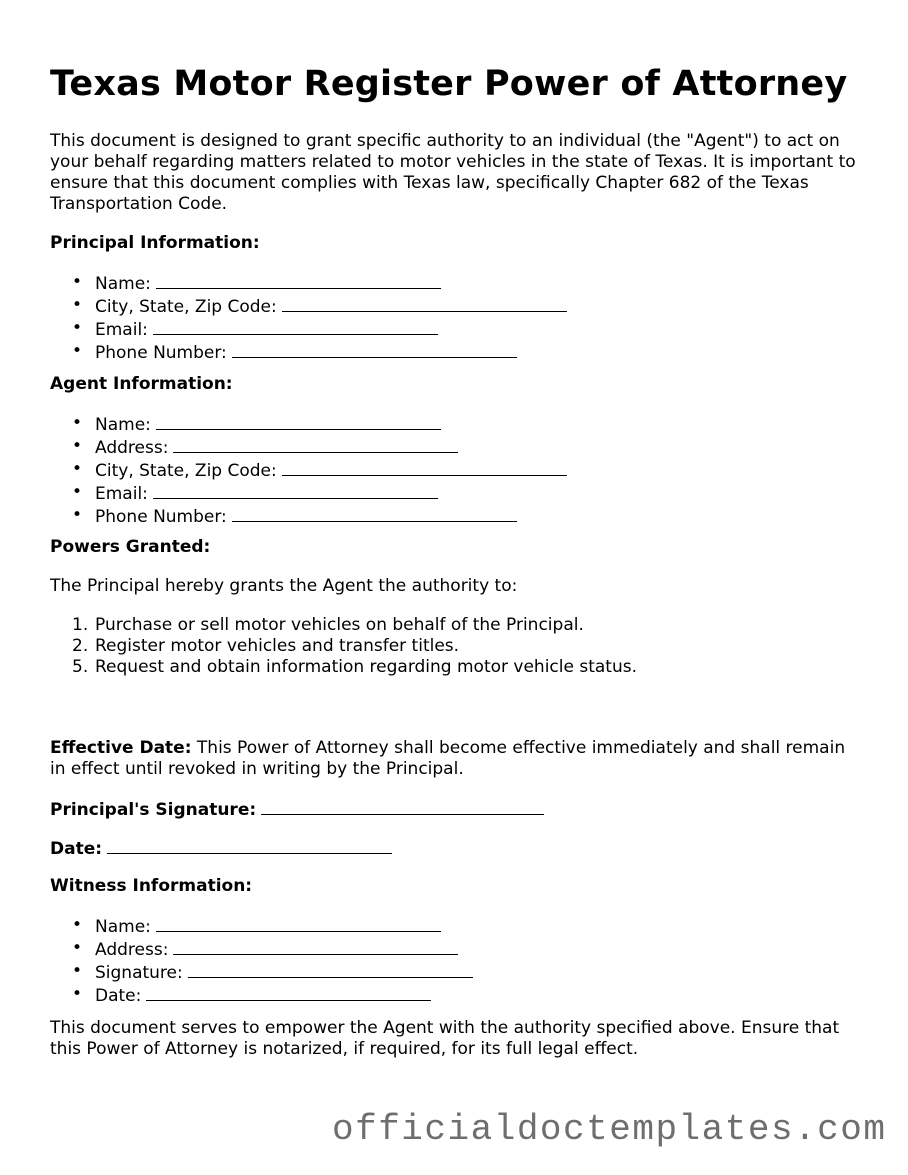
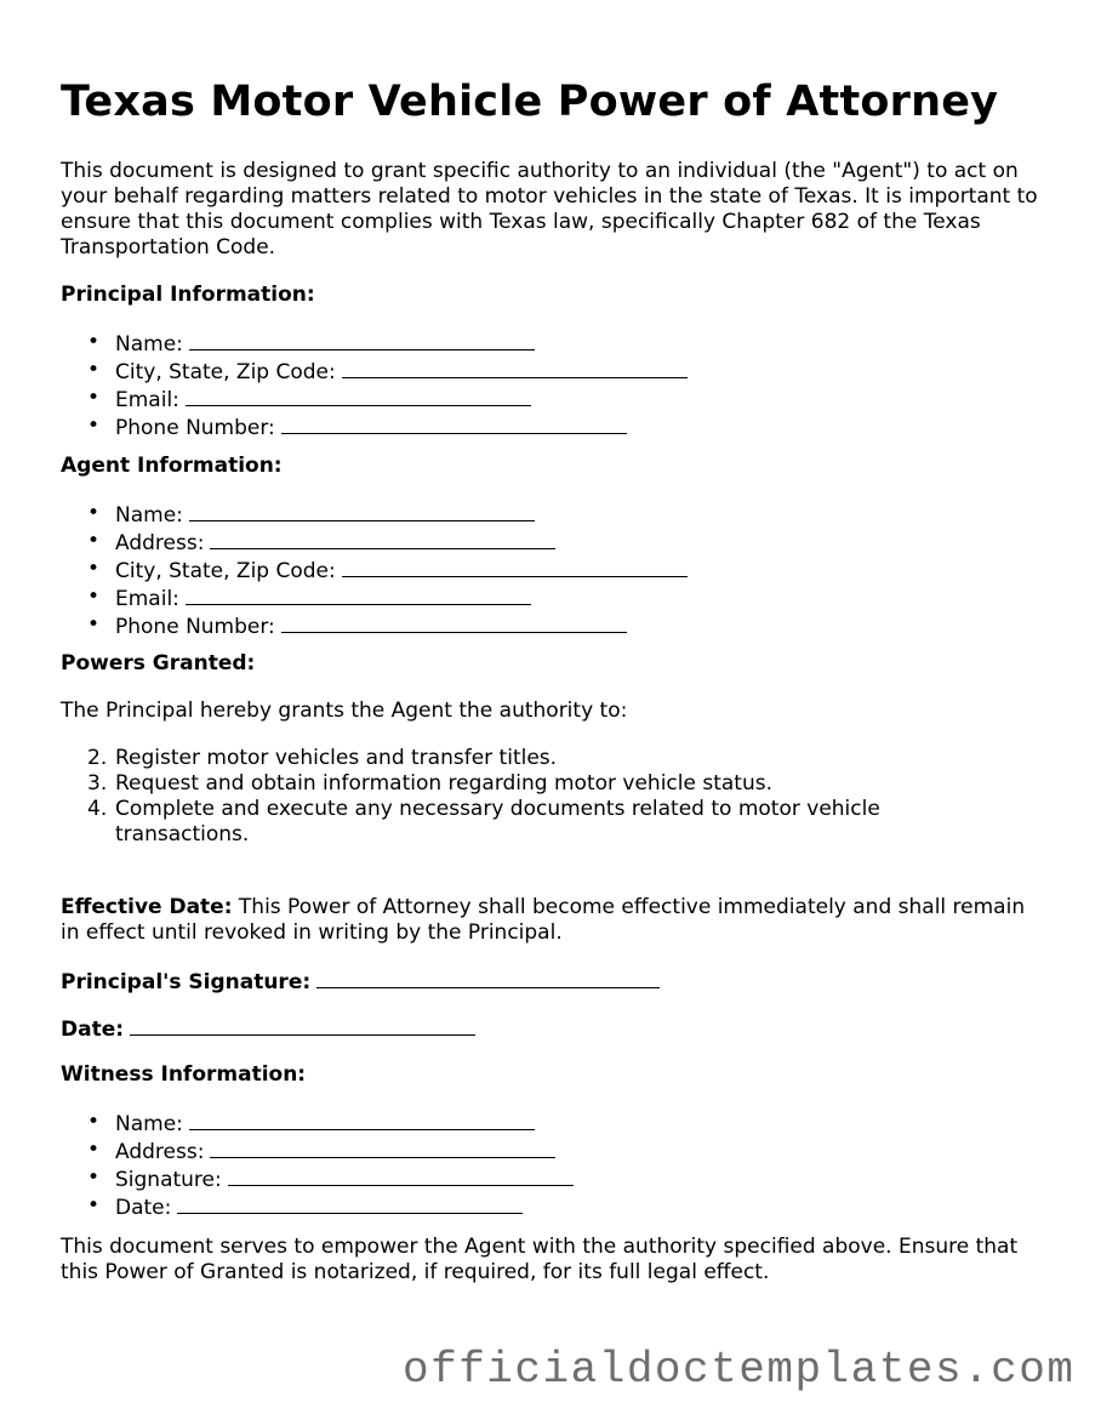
- Texas Motor Register Power of Attorney
+ Texas Motor Vehicle Power of Attorney
  This document is designed to grant specific authority to an individual (the "Agent") to act on your behalf regarding matters related to motor vehicles in the state of Texas. It is important to ensure that this document complies with Texas law, specifically Chapter 682 of the Texas Transportation Code.
  Principal Information:
  Name:
  City, State, Zip Code:
  Email:
  Phone Number:
  Agent Information:
  Name:
  Address:
  City, State, Zip Code:
  Email:
  Phone Number:
  Powers Granted:
  The Principal hereby grants the Agent the authority to:
- 1.
- Purchase or sell motor vehicles on behalf of the Principal.
  2.
  Register motor vehicles and transfer titles.
- 5.
+ 3.
  Request and obtain information regarding motor vehicle status.
+ 4.
+ Complete and execute any necessary documents related to motor vehicle
+ transactions.
  Effective Date: This Power of Attorney shall become effective immediately and shall remain in effect until revoked in writing by the Principal.
  Principal's Signature:
  Date:
  Witness Information:
  Name:
  Address:
  Signature:
  Date:
- This document serves to empower the Agent with the authority specified above. Ensure that this Power of Attorney is notarized, if required, for its full legal effect.
+ This document serves to empower the Agent with the authority specified above. Ensure that this Power of Granted is notarized, if required, for its full legal effect.
  officialdoctemplates.com
